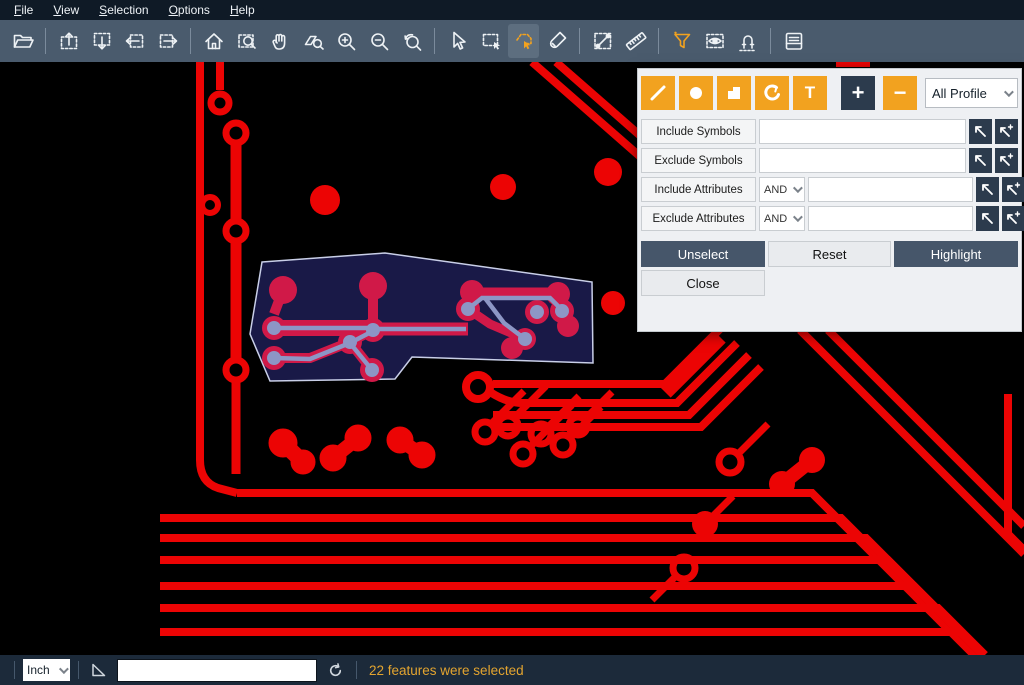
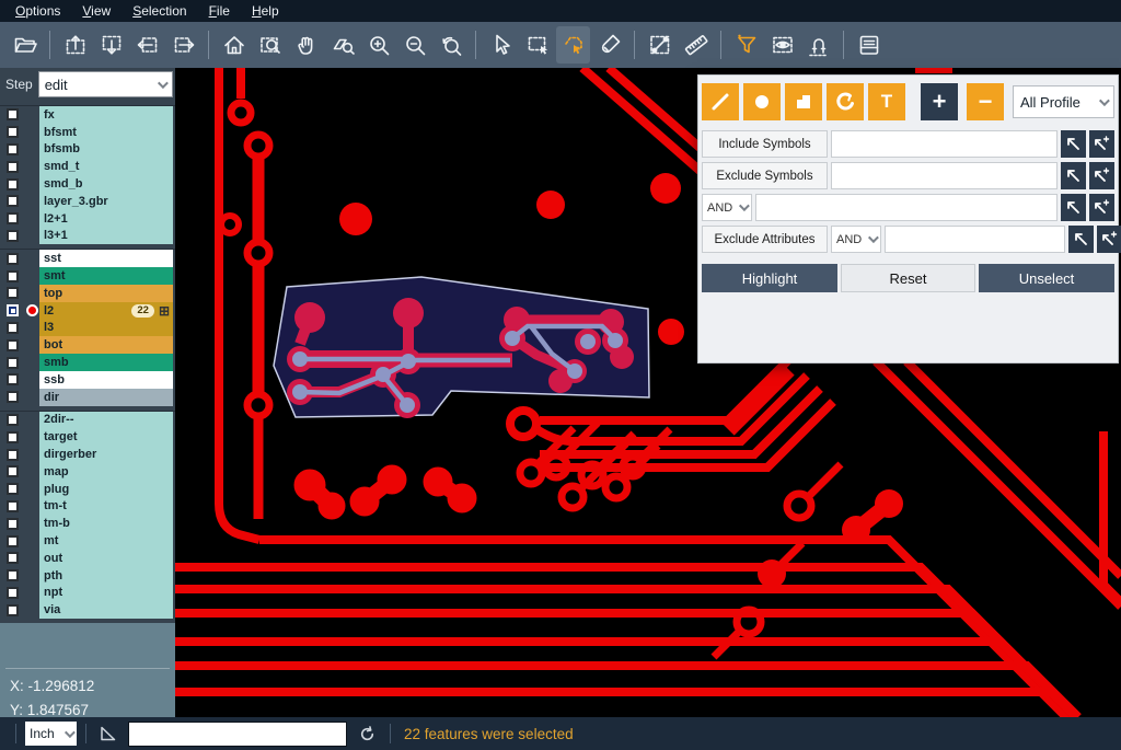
- File
+ Options
  View
  Selection
- Options
+ File
  Help
+ Step
+ edit
+ fx
+ bfsmt
+ bfsmb
+ smd_t
+ smd_b
+ layer_3.gbr
+ l2+1
+ l3+1
+ sst
+ smt
+ top
+ l2
+ 22
+ ⊞
+ l3
+ bot
+ smb
+ ssb
+ dir
+ 2dir--
+ target
+ dirgerber
+ map
+ plug
+ tm-t
+ tm-b
+ mt
+ out
+ pth
+ npt
+ via
+ X: -1.296812
+ Y: 1.847567
  T
  +
  −
  All Profile
  Include Symbols
  Exclude Symbols
- Include Attributes
  AND
  Exclude Attributes
  AND
- Unselect
+ Highlight
  Reset
- Highlight
+ Unselect
- Close
  Inch
  22 features were selected
